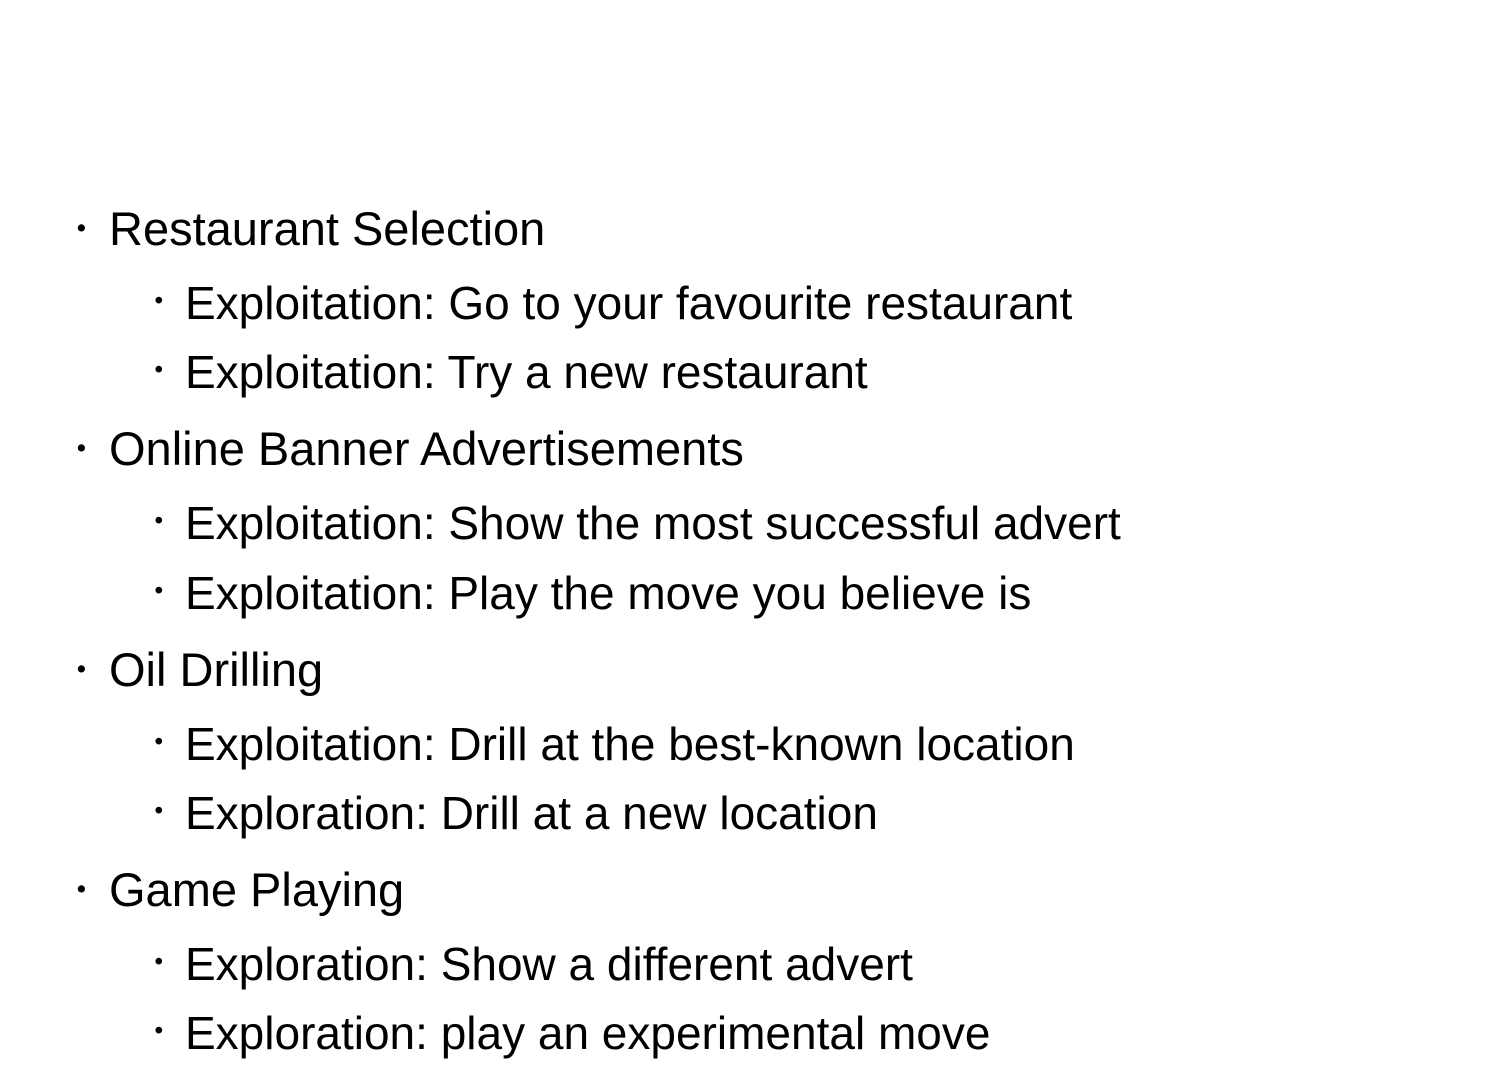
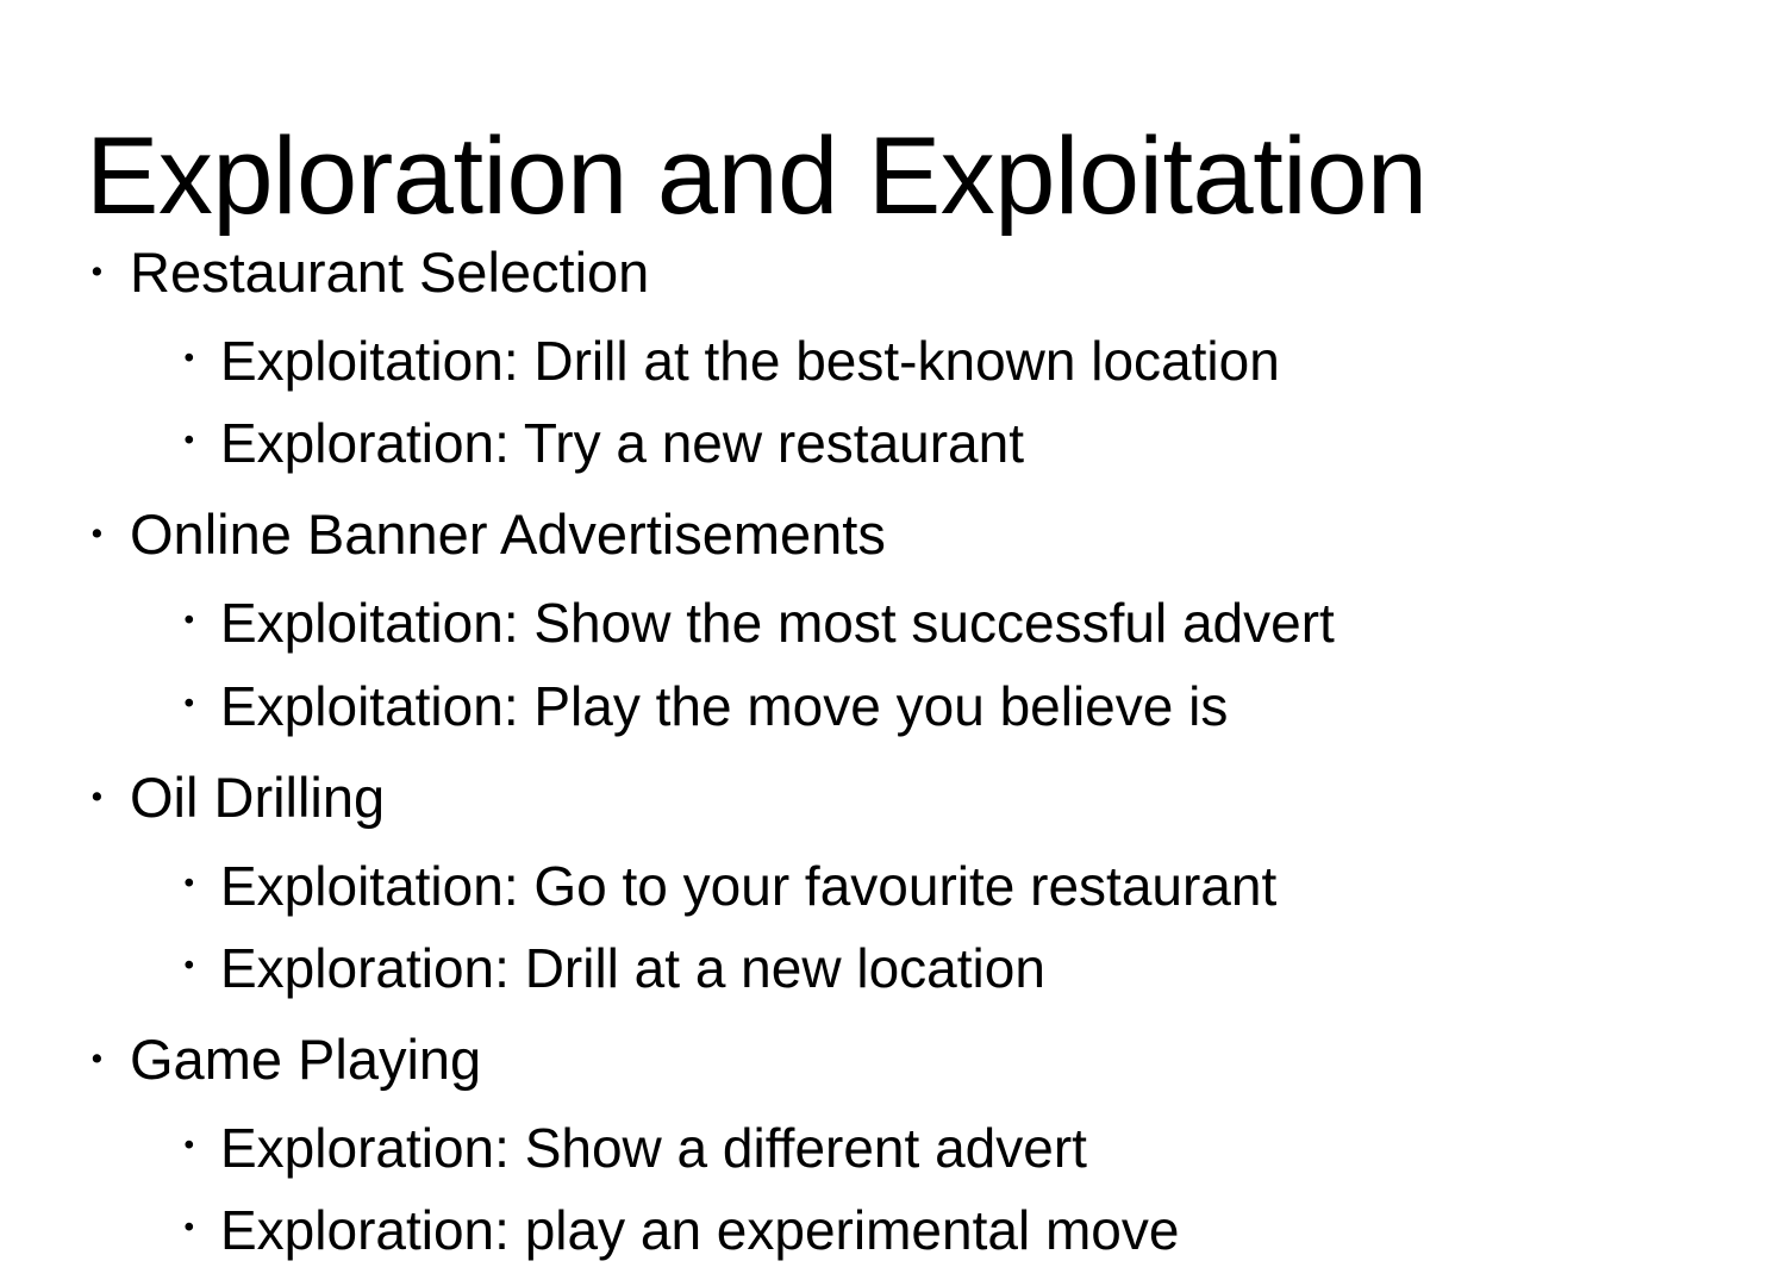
+ Exploration and Exploitation
  •
  Restaurant Selection
  •
- Exploitation: Go to your favourite restaurant
+ Exploitation: Drill at the best-known location
  •
- Exploitation: Try a new restaurant
+ Exploration: Try a new restaurant
  •
  Online Banner Advertisements
  •
  Exploitation: Show the most successful advert
  •
  Exploitation: Play the move you believe is
  •
  Oil Drilling
  •
- Exploitation: Drill at the best-known location
+ Exploitation: Go to your favourite restaurant
  •
  Exploration: Drill at a new location
  •
  Game Playing
  •
  Exploration: Show a different advert
  •
  Exploration: play an experimental move
